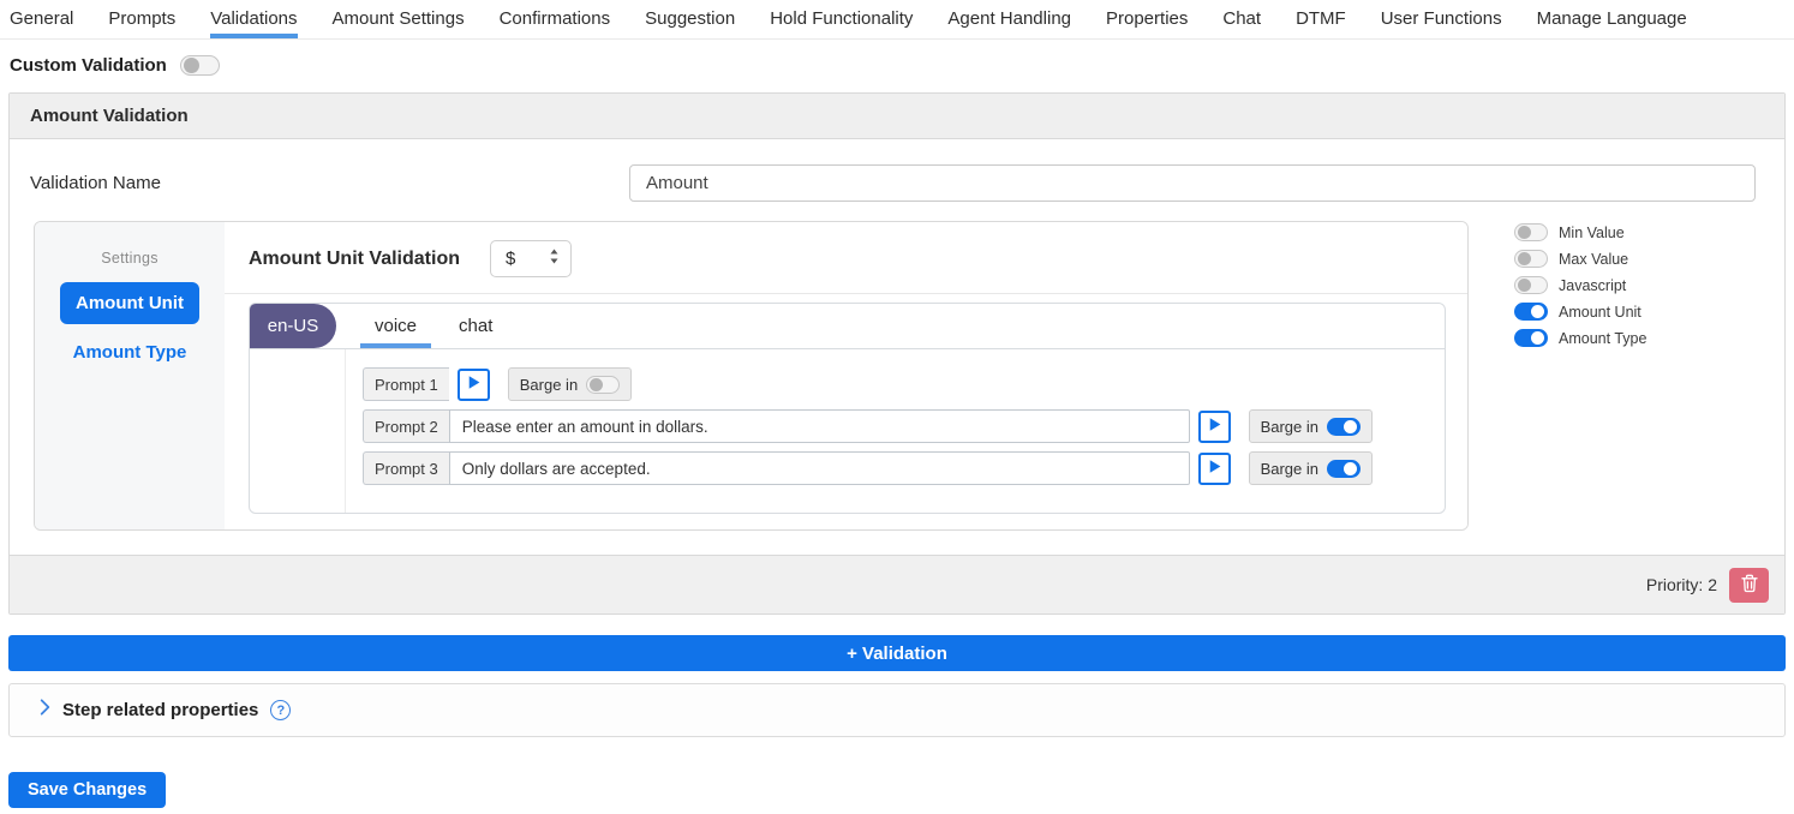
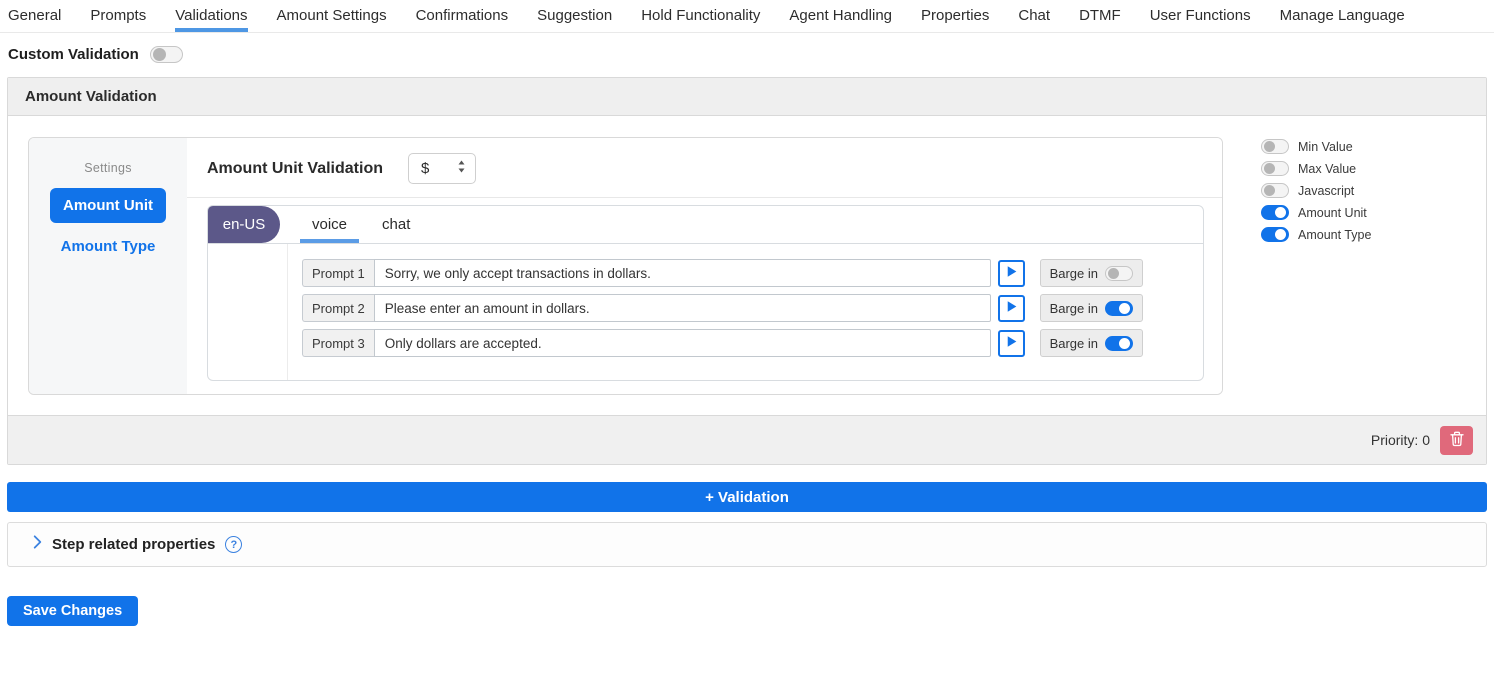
  General
  Prompts
  Validations
  Amount Settings
  Confirmations
  Suggestion
  Hold Functionality
  Agent Handling
  Properties
  Chat
  DTMF
  User Functions
  Manage Language
  Custom Validation
  Amount Validation
- Validation Name
- Amount
  Settings
  Amount Unit
  Amount Type
  Amount Unit Validation
  $
  en-US
  voice
  chat
  Prompt 1
+ Sorry, we only accept transactions in dollars.
  Barge in
  Prompt 2
  Please enter an amount in dollars.
  Barge in
  Prompt 3
  Only dollars are accepted.
  Barge in
  Min Value
  Max Value
  Javascript
  Amount Unit
  Amount Type
- Priority: 2
+ Priority: 0
  + Validation
  Step related properties
  ?
  Save Changes
